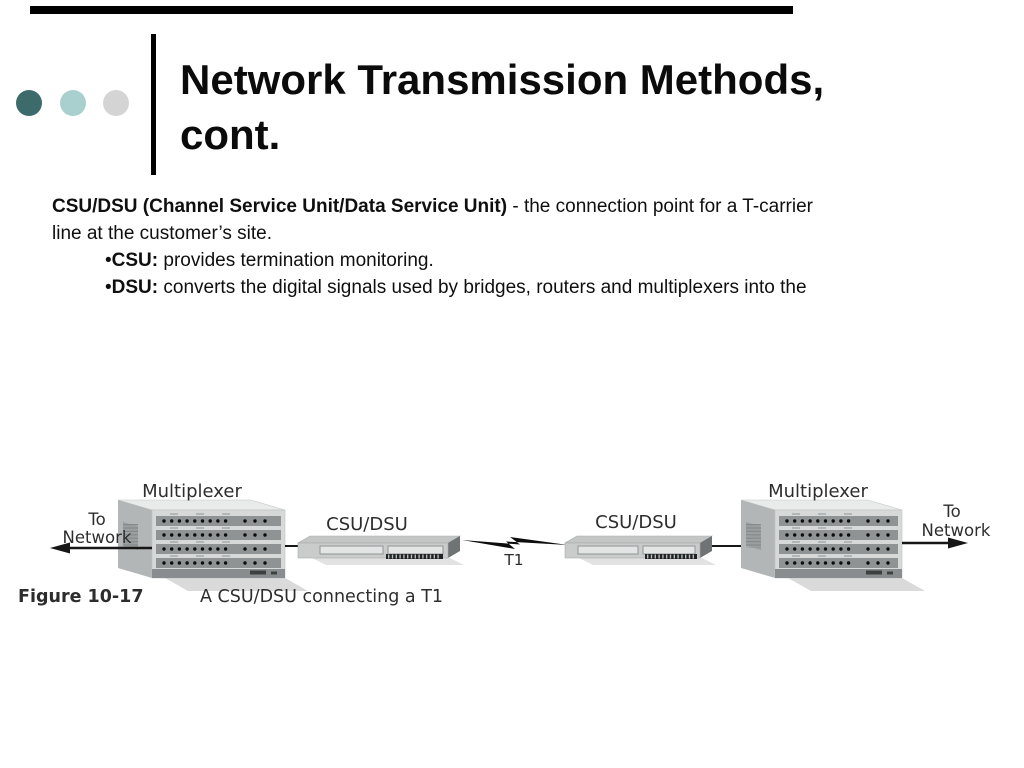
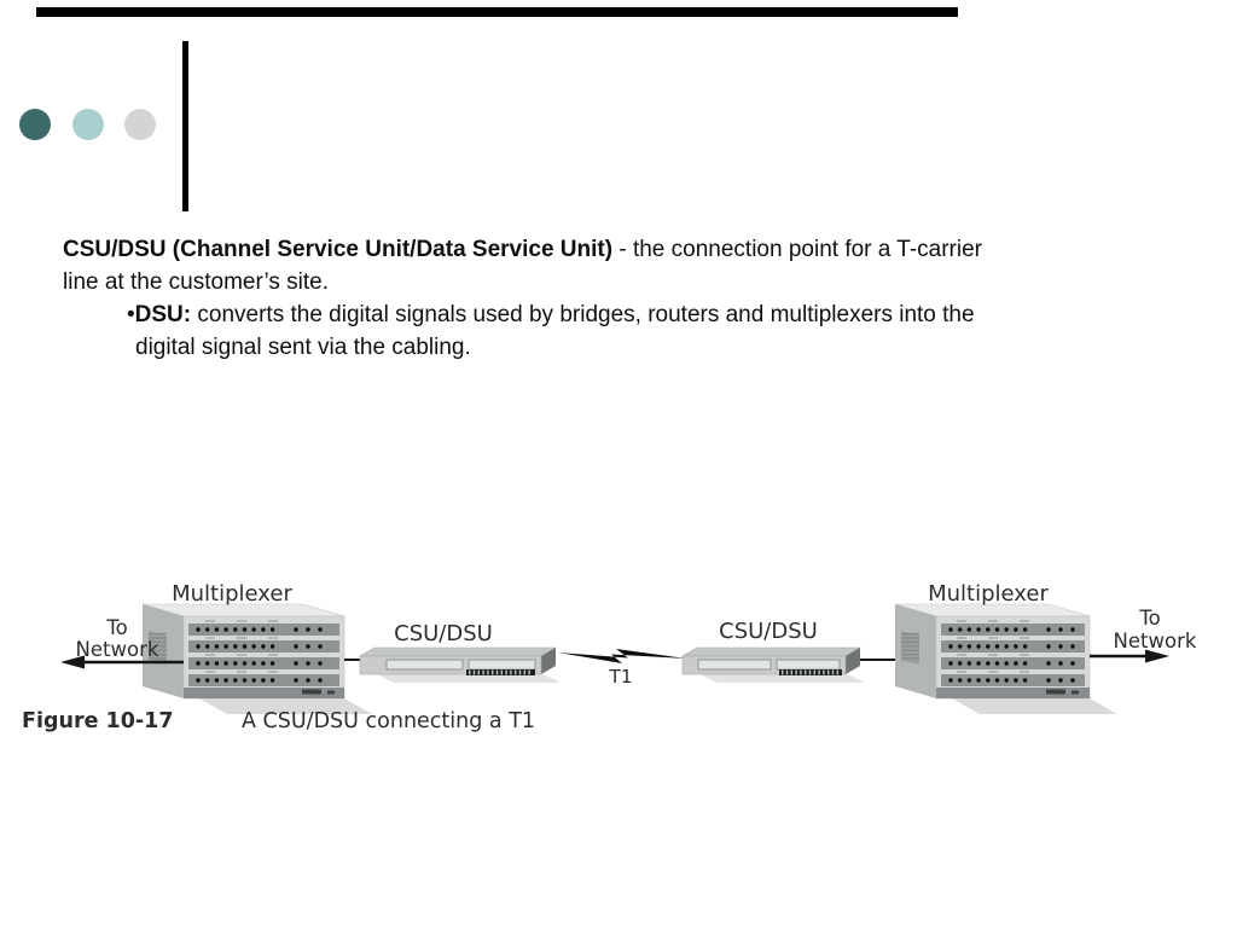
- Network Transmission Methods, cont.
  CSU/DSU (Channel Service Unit/Data Service Unit) - the connection point for a T-carrier
  line at the customer’s site.
- •CSU: provides termination monitoring.
  •DSU: converts the digital signals used by bridges, routers and multiplexers into the
+ digital signal sent via the cabling.
  Multiplexer
  To
  Network
  CSU/DSU
  T1
  CSU/DSU
  Multiplexer
  To
  Network
  Figure 10-17
  A CSU/DSU connecting a T1
